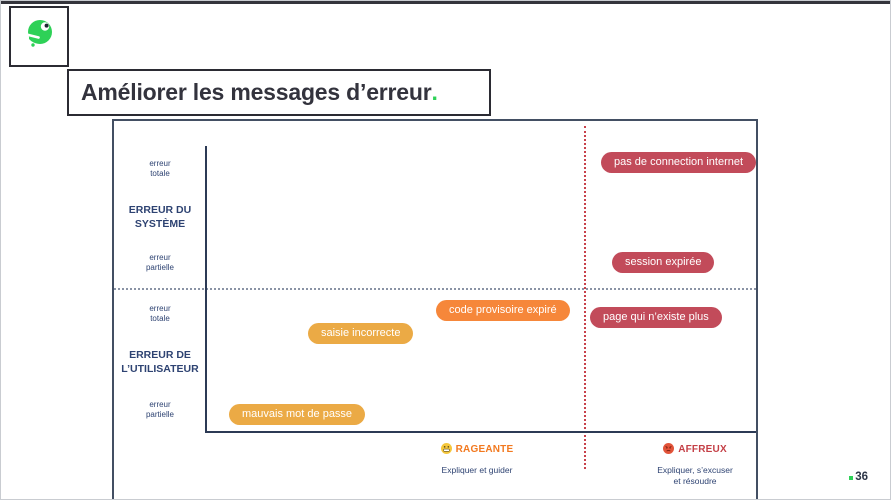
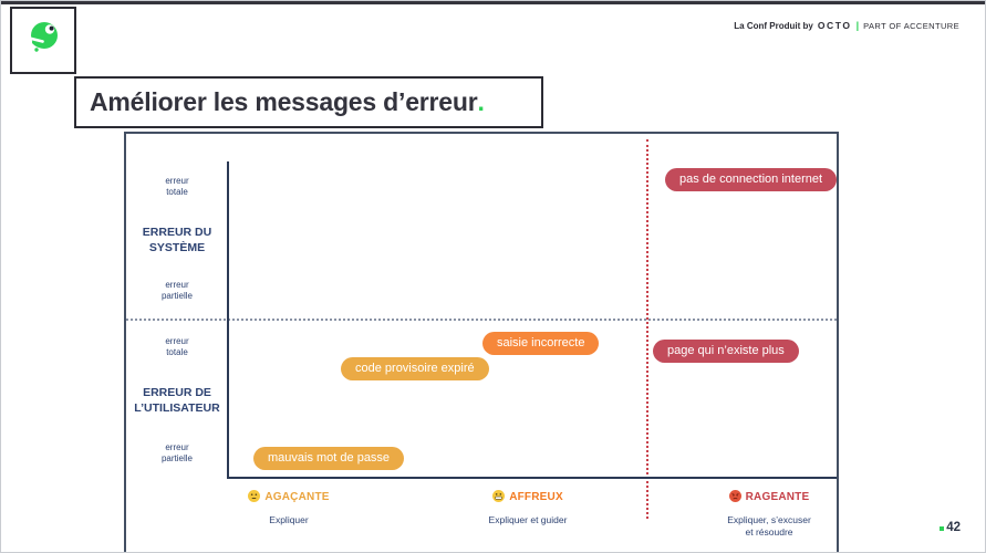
+ La Conf Produit by
+ OCTO
+ |
+ PART OF ACCENTURE
  Améliorer les messages d’erreur
  .
  erreur
  totale
  ERREUR DU
  SYSTÈME
  erreur
  partielle
  erreur
  totale
  ERREUR DE
  L’UTILISATEUR
  erreur
  partielle
  pas de connection internet
- session expirée
- code provisoire expiré
+ saisie incorrecte
  page qui n’existe plus
- saisie incorrecte
+ code provisoire expiré
  mauvais mot de passe
+ AGAÇANTE
+ Expliquer
- RAGEANTE
+ AFFREUX
  Expliquer et guider
- AFFREUX
+ RAGEANTE
  Expliquer, s’excuser
  et résoudre
- 36
+ 42
